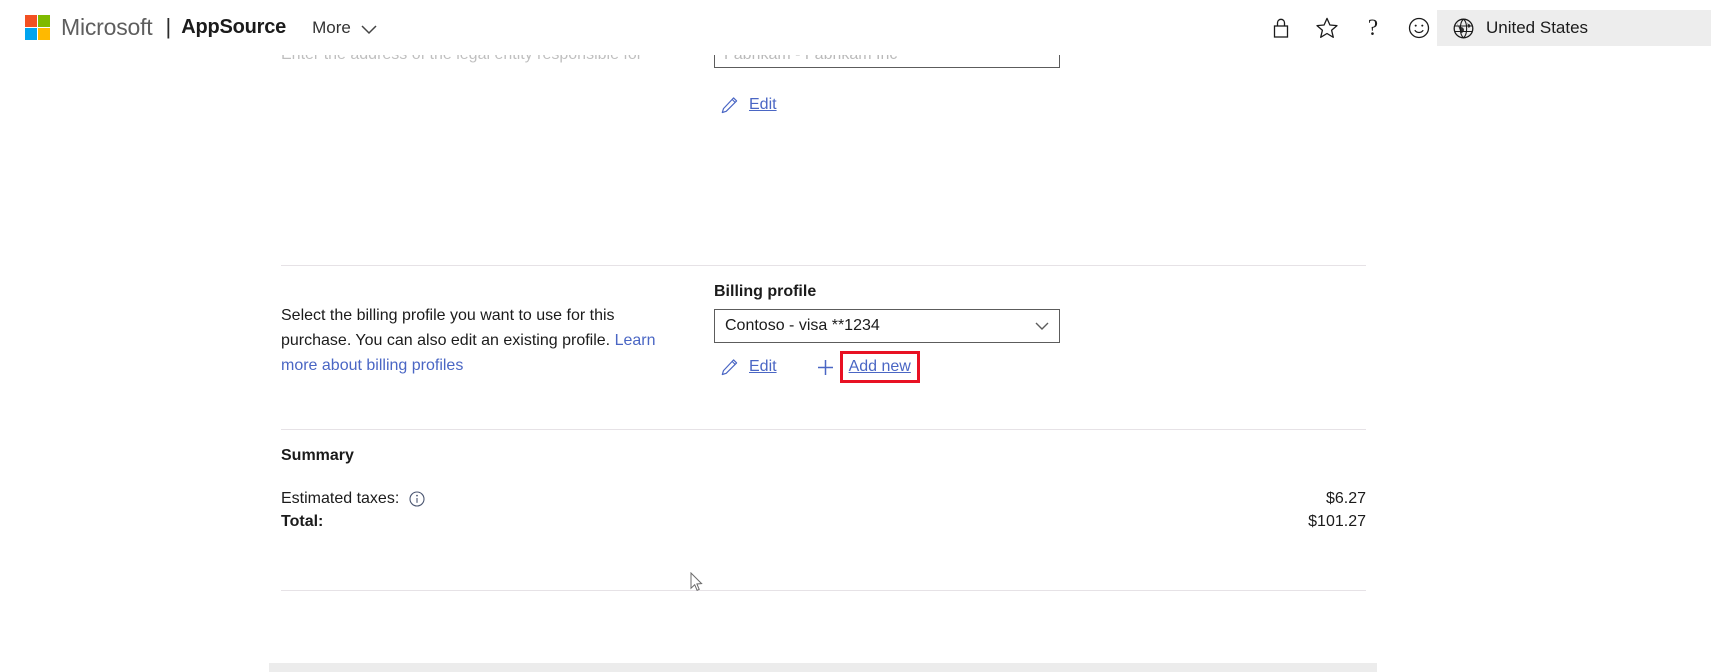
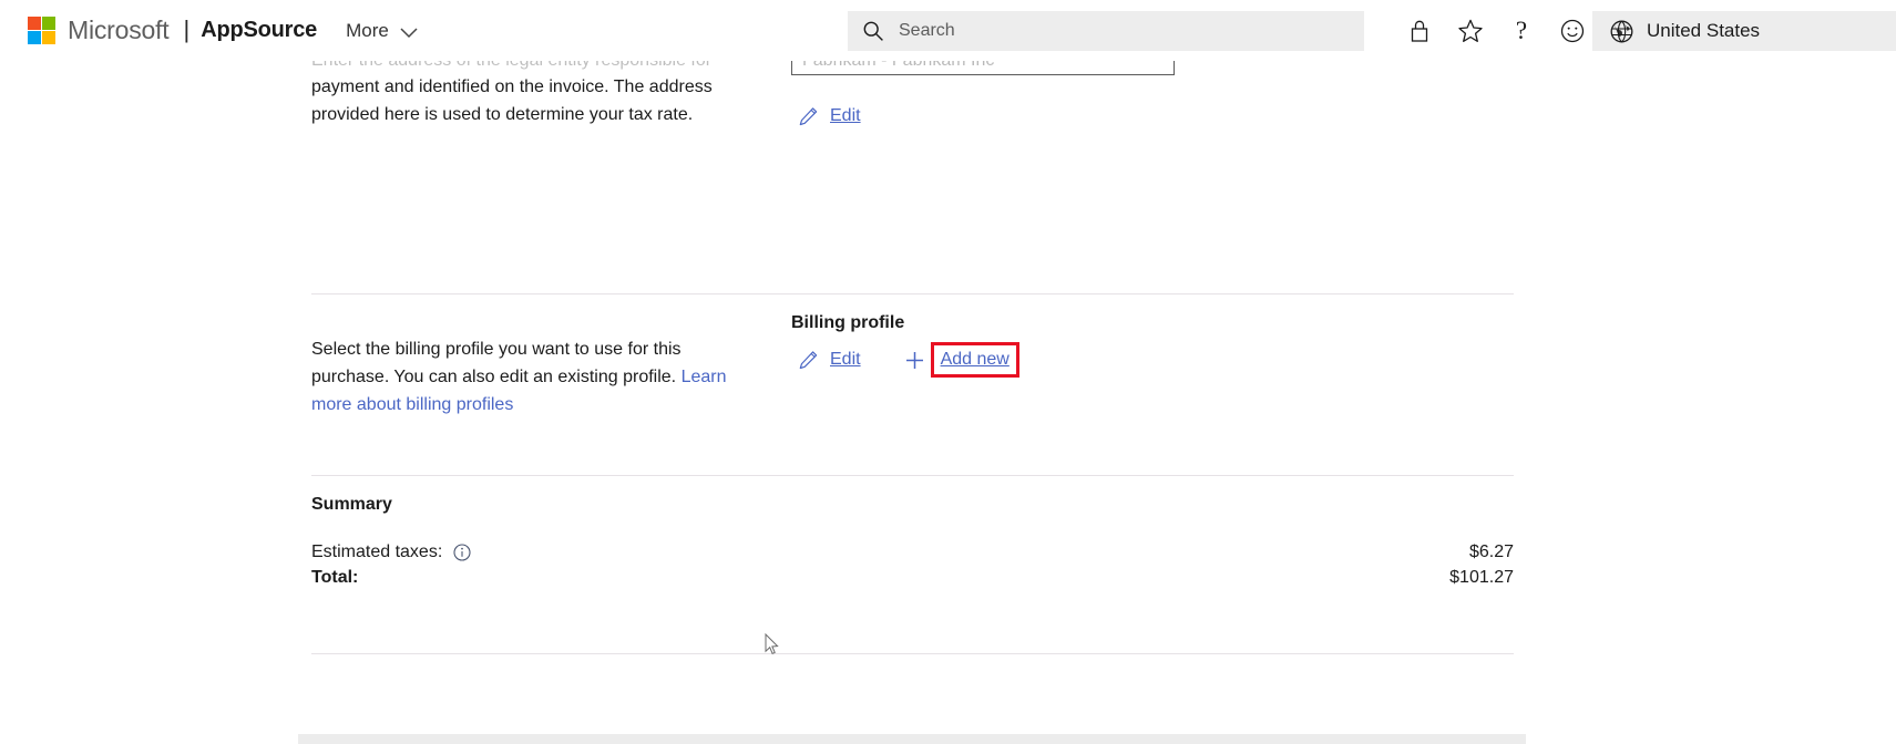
+ payment and identified on the invoice. The address
+ provided here is used to determine your tax rate.
  Edit
  Select the billing profile you want to use for this purchase. You can also edit an existing profile. Learn more about billing profiles
  Billing profile
- Contoso - visa **1234
  Edit
  Add new
  Summary
  Estimated taxes:
  $6.27
  Total:
  $101.27
  Microsoft
  |
  AppSource
  More
+ Search
  ?
  United States
